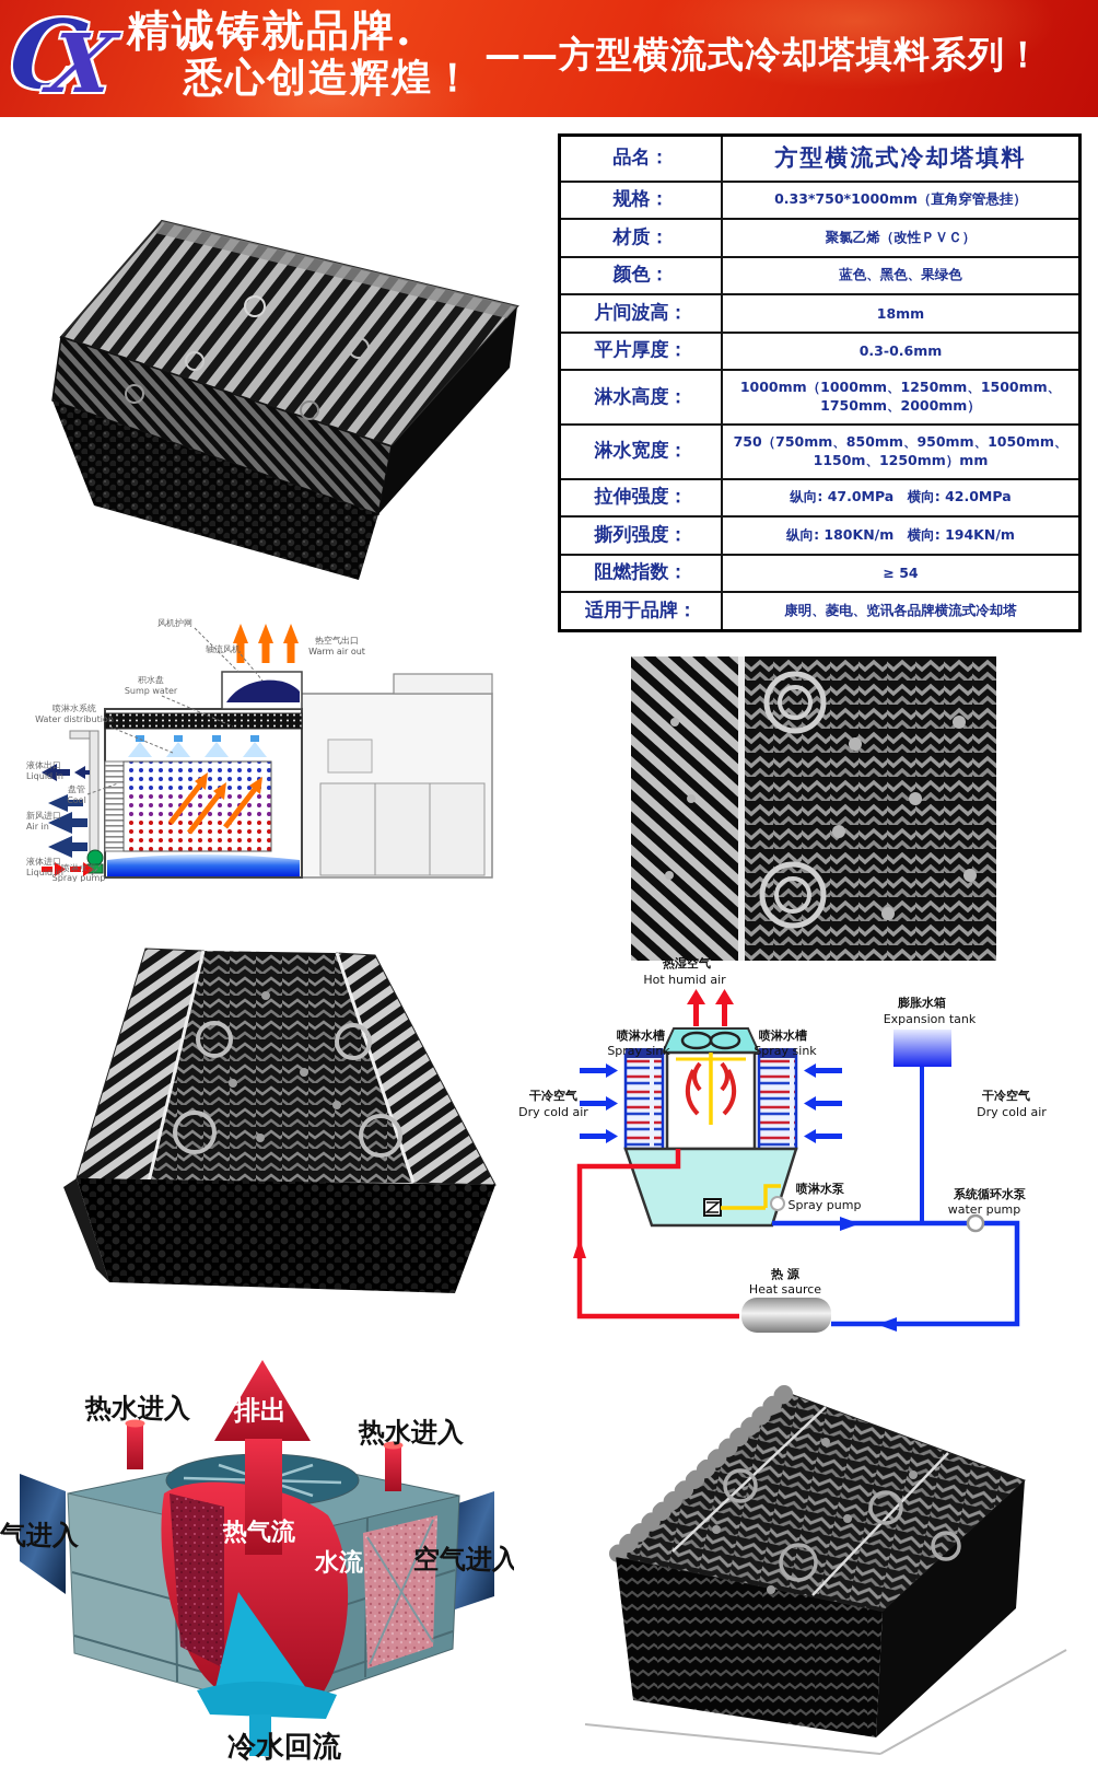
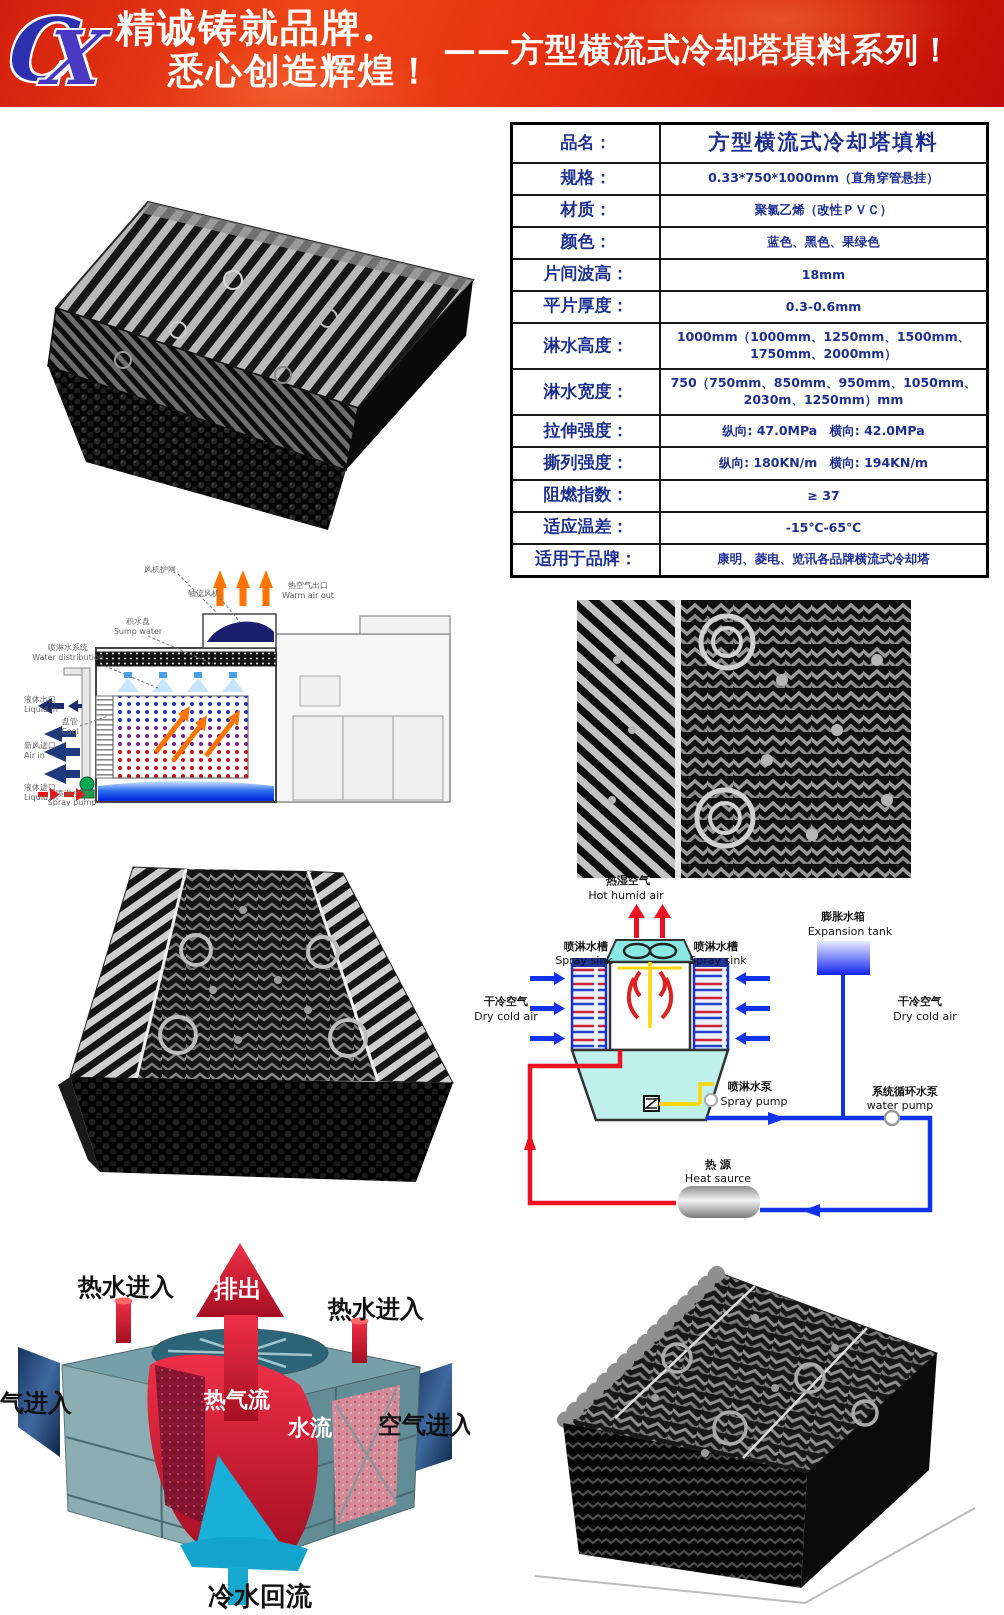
  精诚铸就品牌.
  悉心创造辉煌！
  ——方型横流式冷却塔填料系列！
  品名：	方型横流式冷却塔填料
  规格：	0.33*750*1000mm（直角穿管悬挂）
  材质：	聚氯乙烯（改性ＰＶＣ）
  颜色：	蓝色、黑色、果绿色
  片间波高：	18mm
  平片厚度：	0.3-0.6mm
  淋水高度：	1000mm（1000mm、1250mm、1500mm、1750mm、2000mm）
- 淋水宽度：	750（750mm、850mm、950mm、1050mm、1150m、1250mm）mm
+ 淋水宽度：	750（750mm、850mm、950mm、1050mm、2030m、1250mm）mm
  拉伸强度：	纵向: 47.0MPa 横向: 42.0MPa
  撕列强度：	纵向: 180KN/m 横向: 194KN/m
- 阻燃指数：	≥ 54
+ 阻燃指数：	≥ 37
+ 适应温差：	-15℃-65℃
  适用于品牌：	康明、菱电、览讯各品牌横流式冷却塔
  风机护网
  轴流风机
  热空气出口
  Warm air out
  积水盘
  Sump water
  喷淋水系统
  Water distribution
  液体出口
  Liquid in
  盘管
  Cool
  新风进口
  Air in
  液体进口
  Liquid in
  喷淋水泵
  Spray pump
  热湿空气
  Hot humid air
  膨胀水箱
  Expansion tank
  喷淋水槽
  Spray sink
  喷淋水槽
  Spray sink
  干冷空气
  Dry cold air
  干冷空气
  Dry cold air
  喷淋水泵
  Spray pump
  系统循环水泵
  water pump
  热 源
  Heat saurce
  热水进入
  排出
  热水进入
  气进入
  热气流
  水流
  空气进入
  冷水回流
